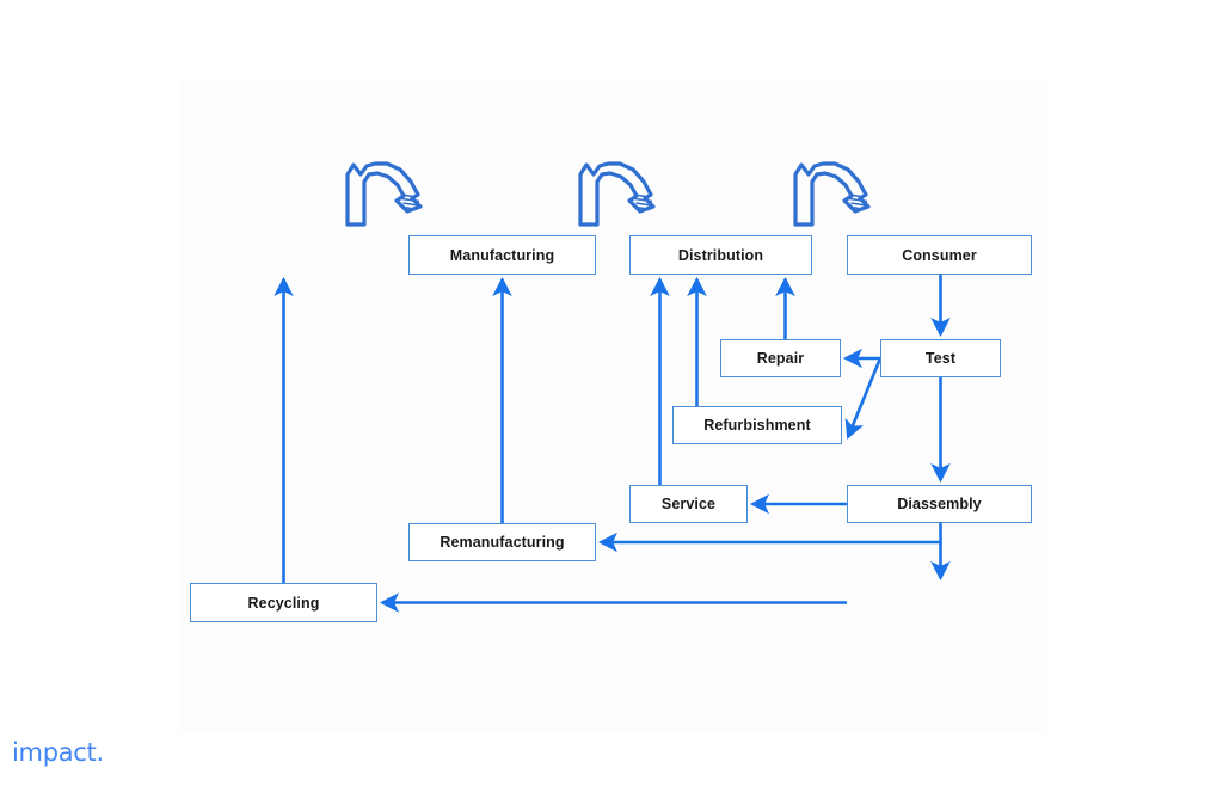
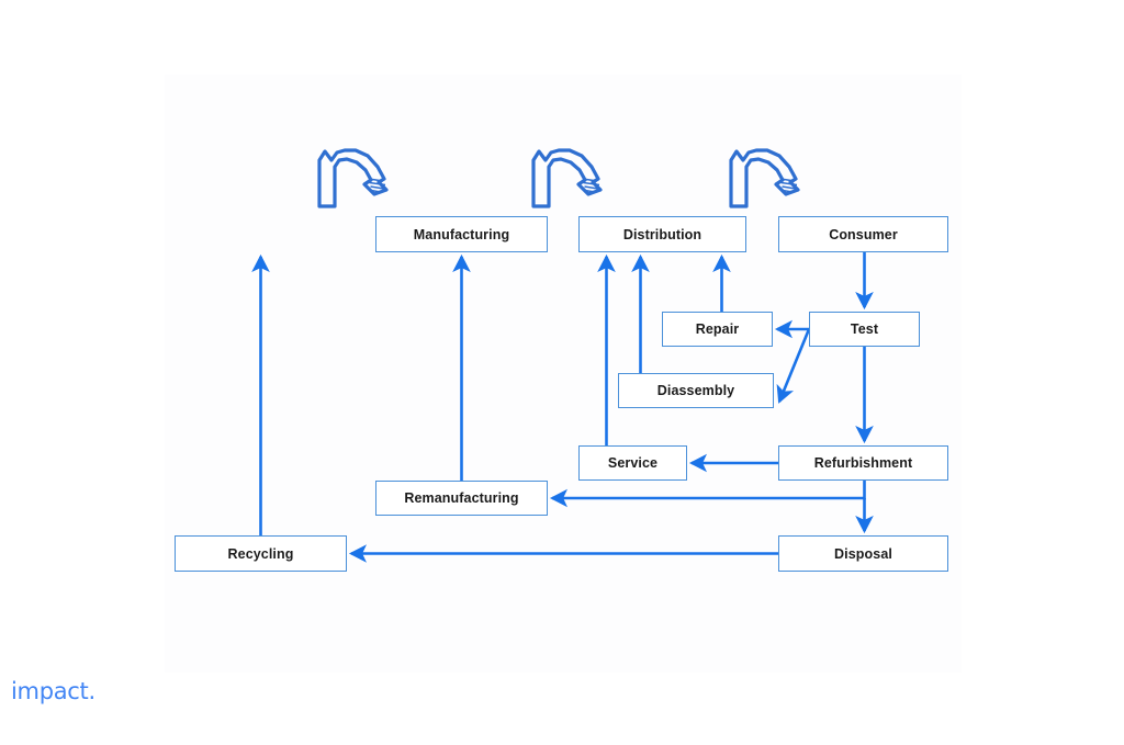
  Manufacturing
  Distribution
  Consumer
  Repair
  Test
- Refurbishment
+ Diassembly
  Service
- Diassembly
+ Refurbishment
  Remanufacturing
  Recycling
+ Disposal
  impact.
